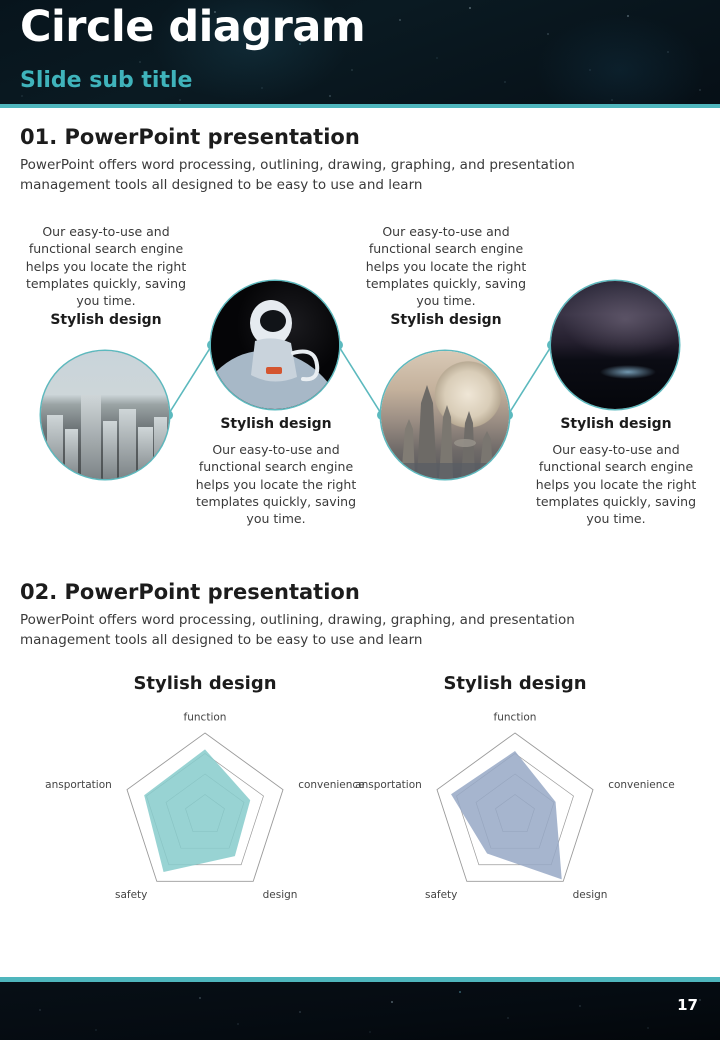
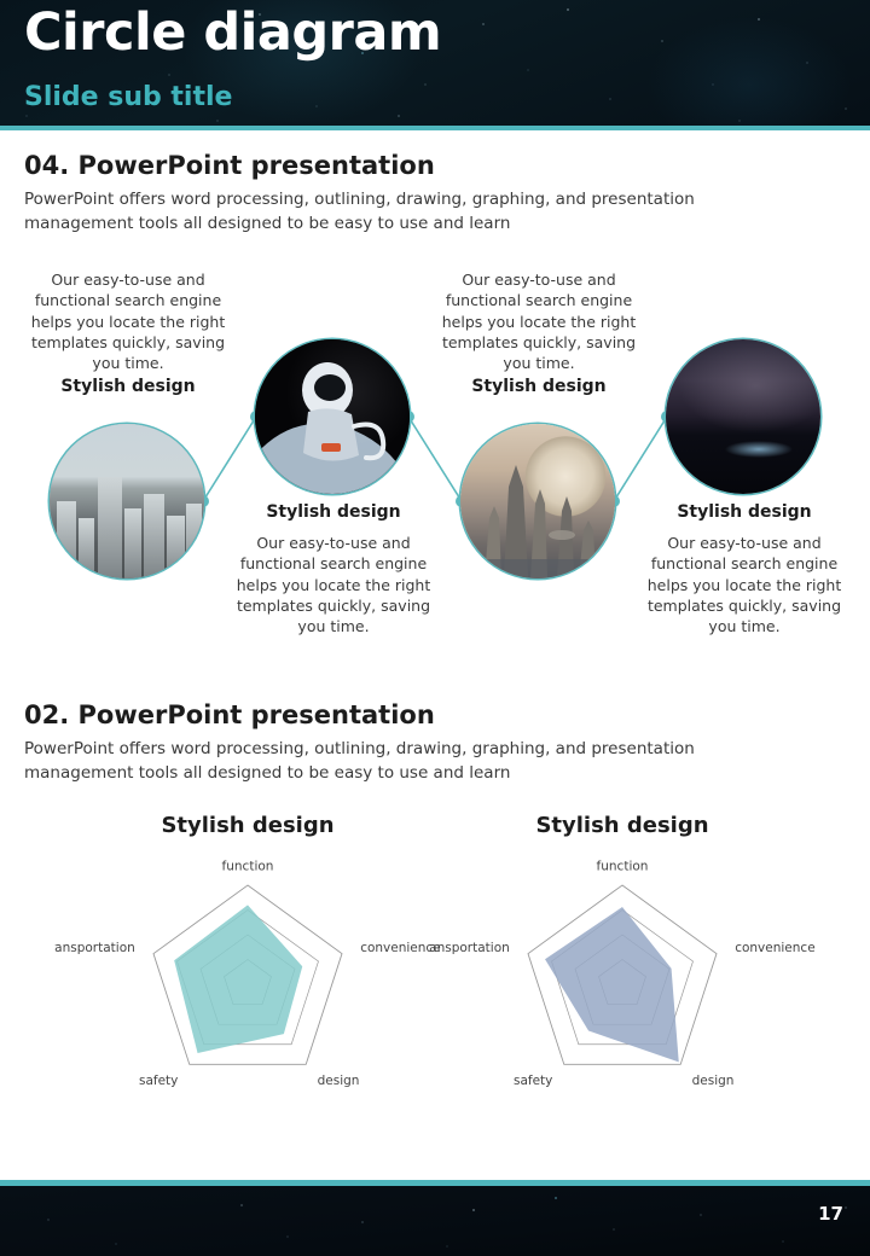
  Circle diagram
  Slide sub title
- 01. PowerPoint presentation
+ 04. PowerPoint presentation
  PowerPoint offers word processing, outlining, drawing, graphing, and presentation management tools all designed to be easy to use and learn
  Our easy-to-use and functional search engine helps you locate the right templates quickly, saving you time.
  Stylish design
  Stylish design
  Our easy-to-use and functional search engine helps you locate the right templates quickly, saving you time.
  Our easy-to-use and functional search engine helps you locate the right templates quickly, saving you time.
  Stylish design
  Stylish design
  Our easy-to-use and functional search engine helps you locate the right templates quickly, saving you time.
  02. PowerPoint presentation
  PowerPoint offers word processing, outlining, drawing, graphing, and presentation management tools all designed to be easy to use and learn
  Stylish design
  function
  convenience
  design
  safety
  ansportation
  Stylish design
  function
  convenience
  design
  safety
  ansportation
  17
